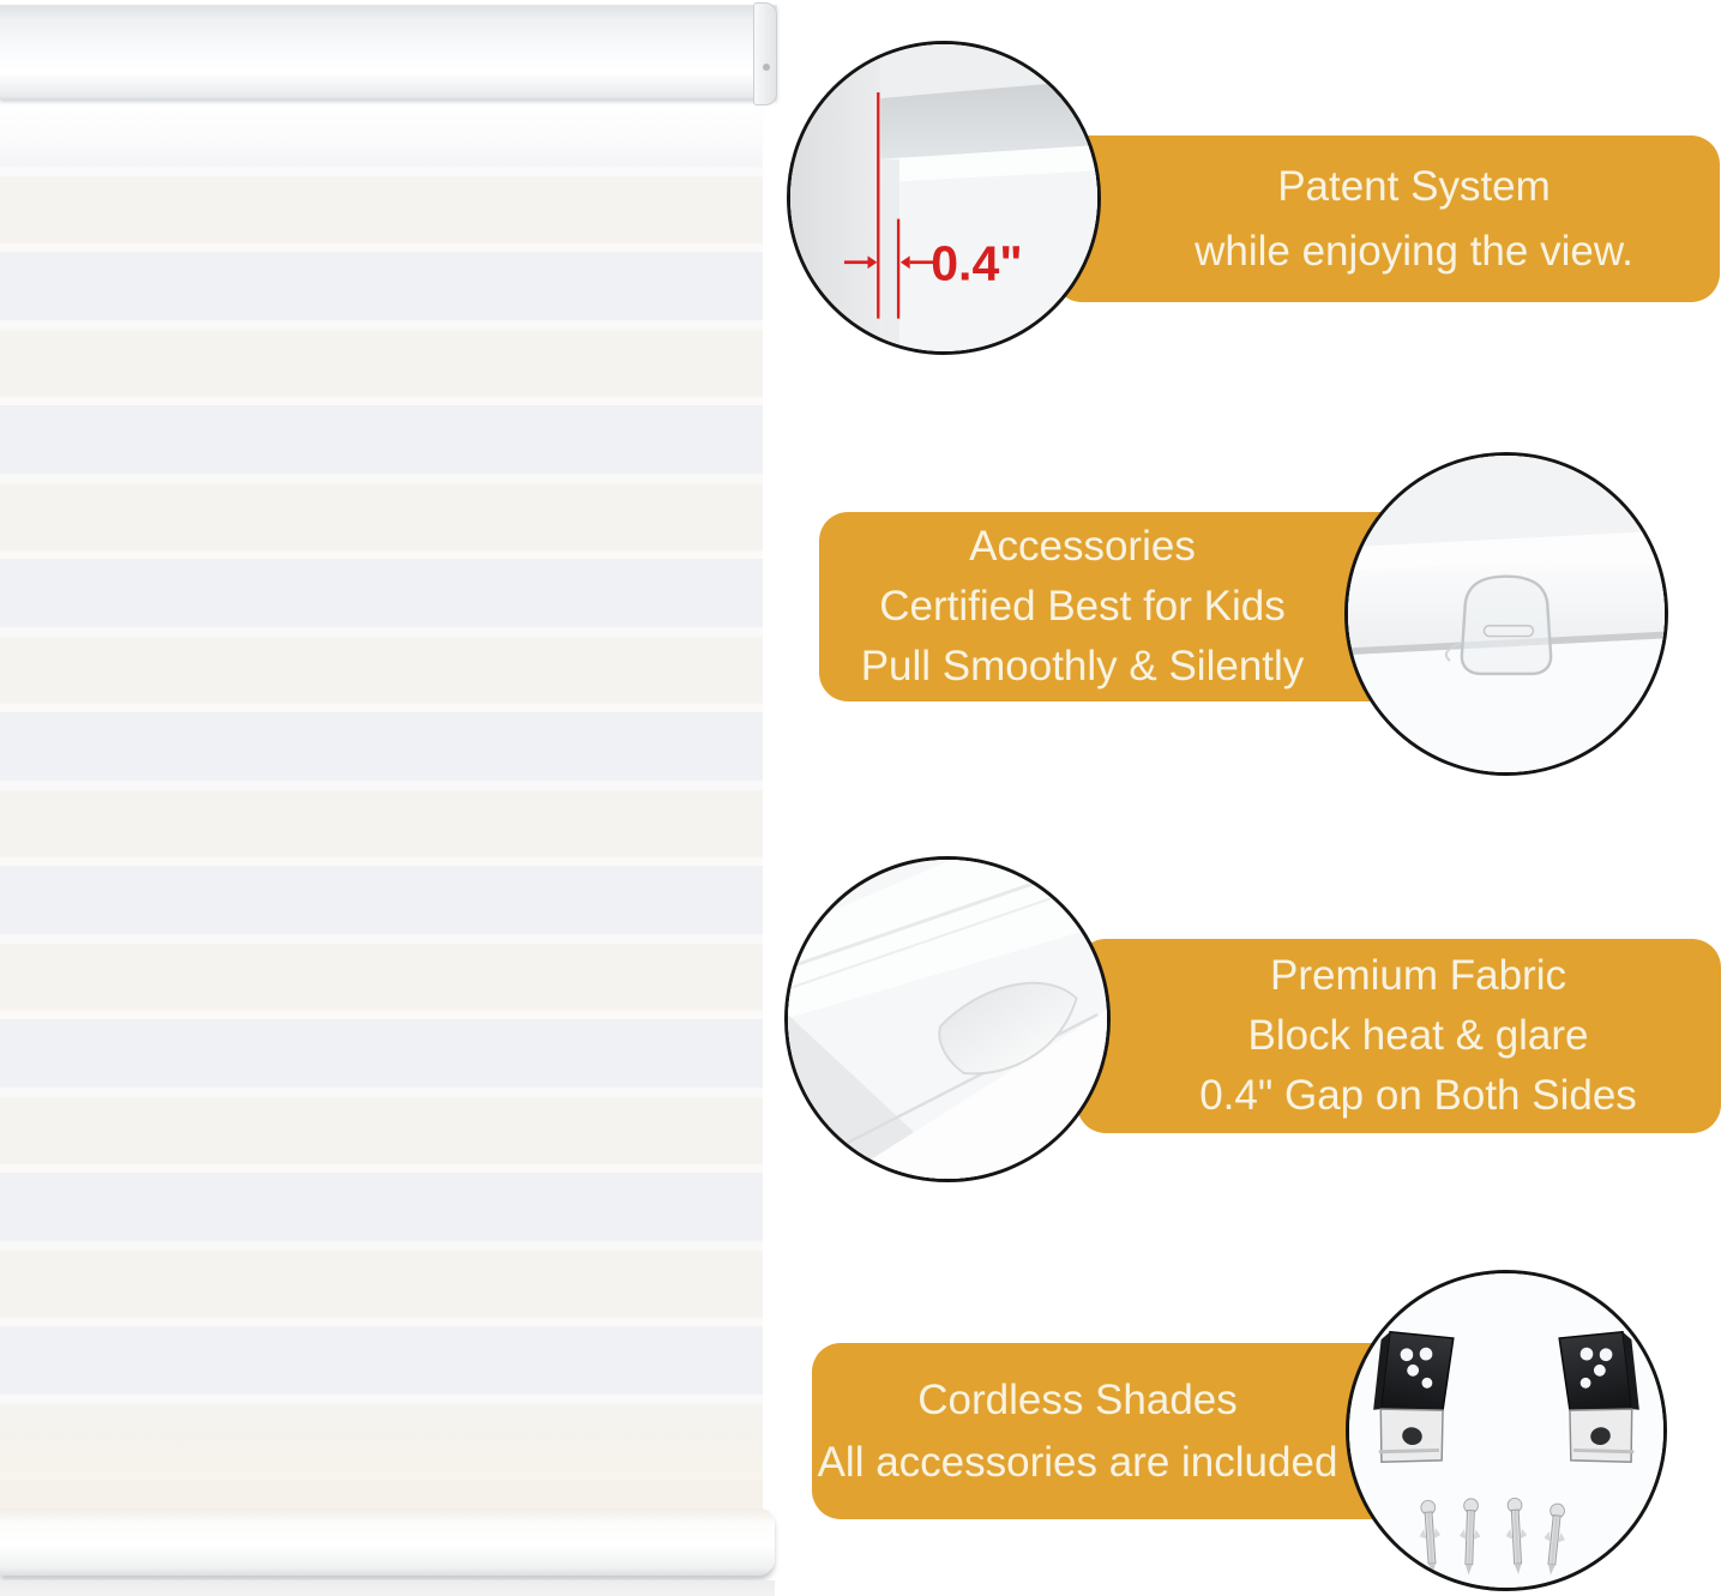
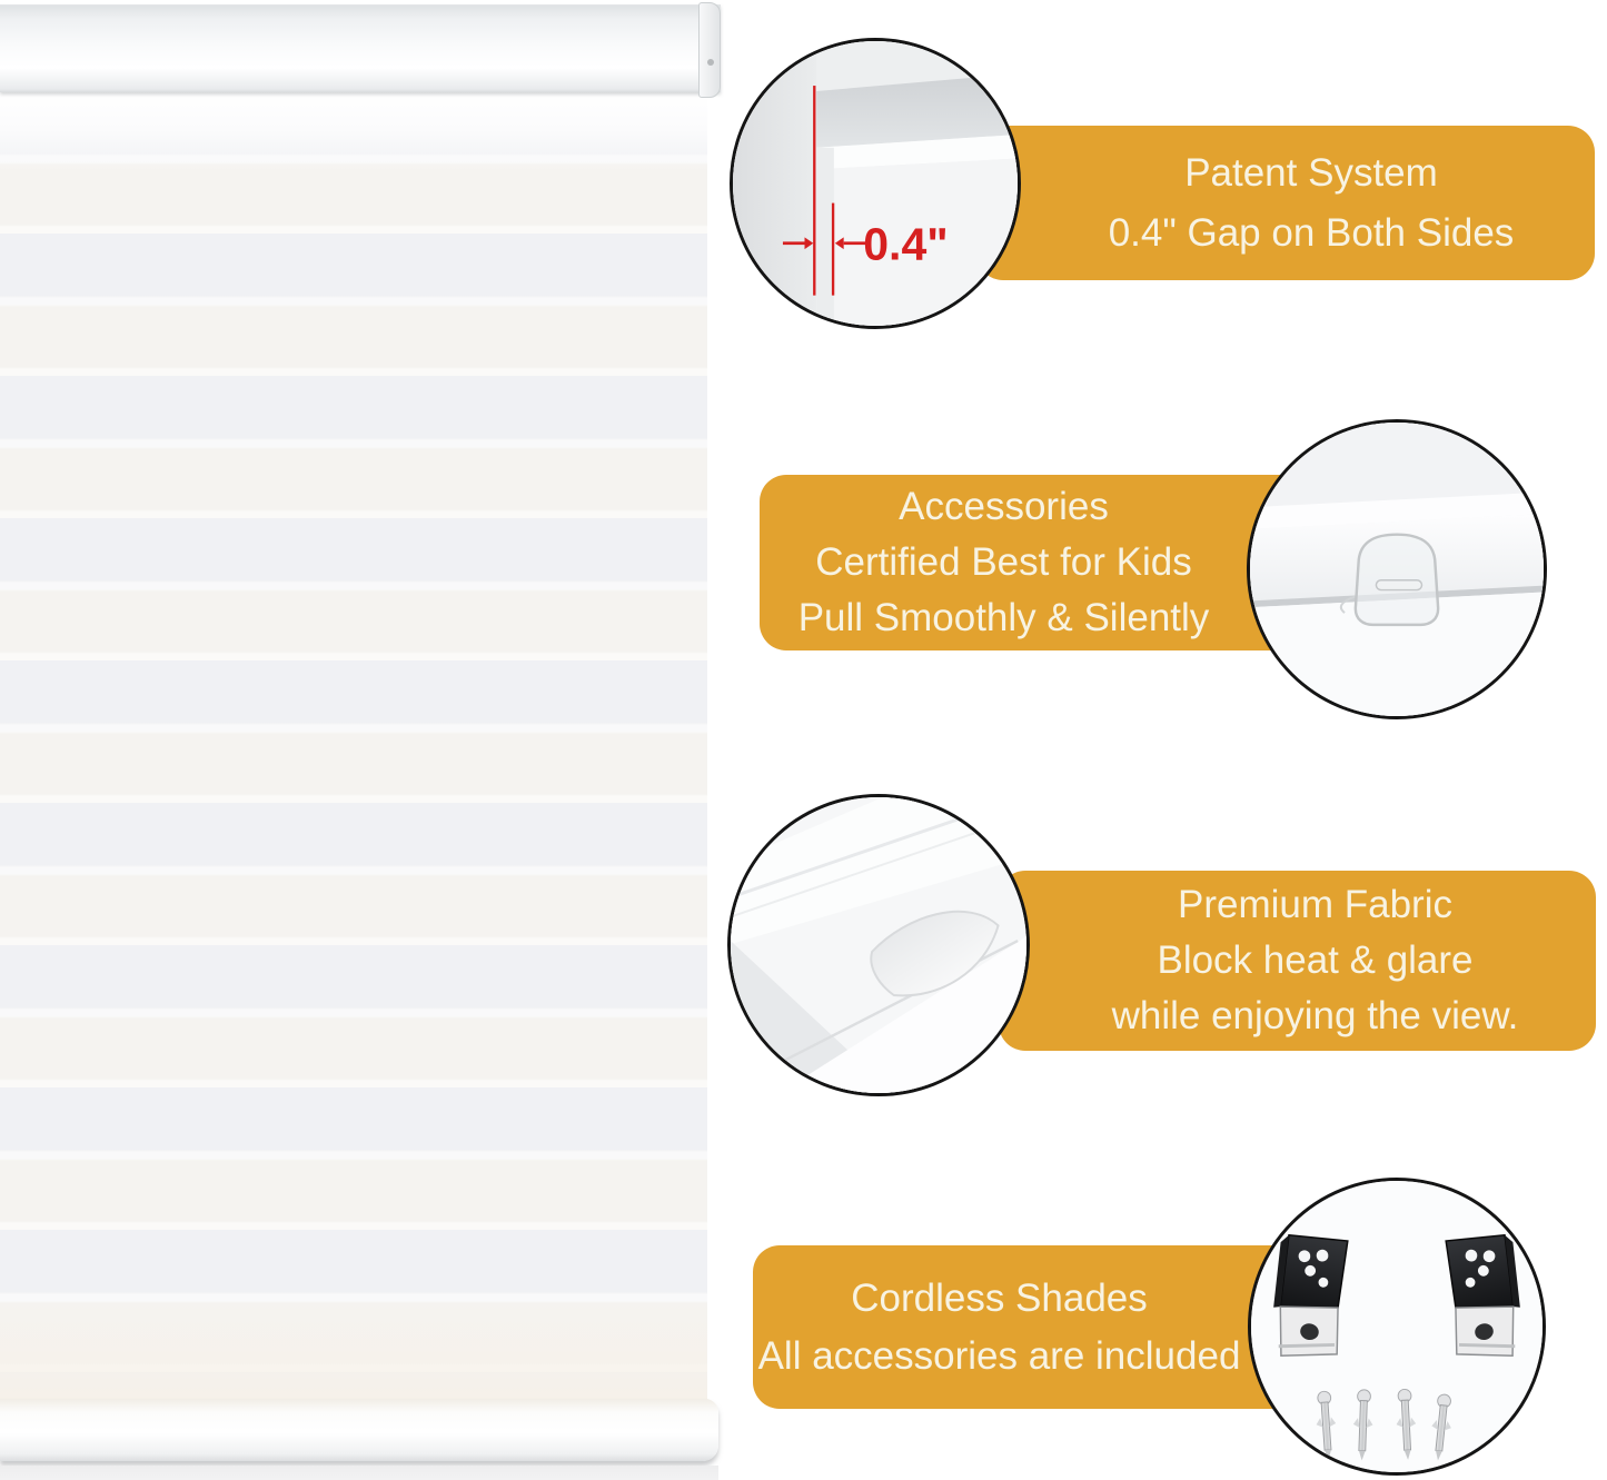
  Patent System
- while enjoying the view.
+ 0.4" Gap on Both Sides
  0.4"
  Accessories
  Certified Best for Kids
  Pull Smoothly & Silently
  Premium Fabric
  Block heat & glare
- 0.4" Gap on Both Sides
+ while enjoying the view.
  Cordless Shades
  All accessories are included
